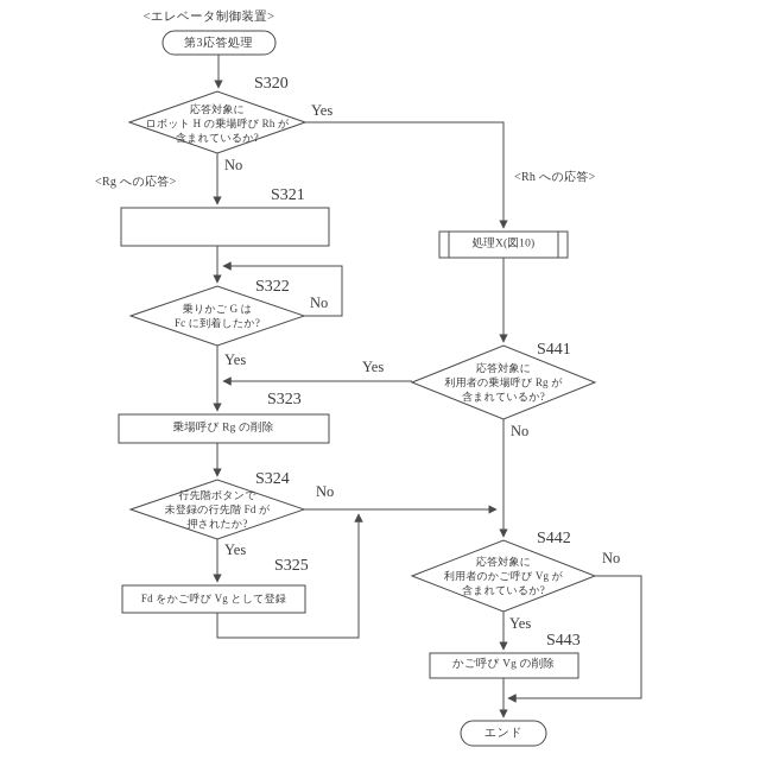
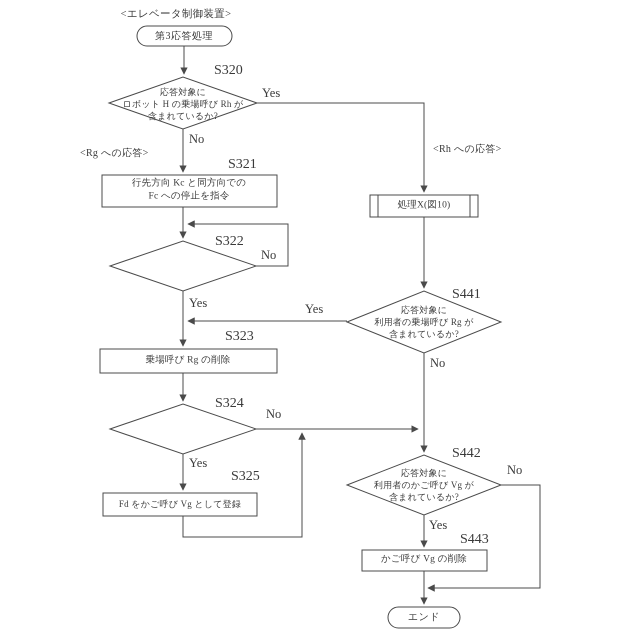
  <エレベータ制御装置>
  <Rg への応答>
  <Rh への応答>
  第3応答処理
  エンド
  応答対象に
  ロボット H の乗場呼び Rh が
  含まれているか?
  S320
+ 行先方向 Kc と同方向での
+ Fc への停止を指令
  S321
- 乗りかご G は
- Fc に到着したか?
  S322
  乗場呼び Rg の削除
  S323
- 行先階ボタンで
- 未登録の行先階 Fd が
- 押されたか?
  S324
  Fd をかご呼び Vg として登録
  S325
  処理X(図10)
  応答対象に
  利用者の乗場呼び Rg が
  含まれているか?
  S441
  応答対象に
  利用者のかご呼び Vg が
  含まれているか?
  S442
  かご呼び Vg の削除
  S443
  Yes
  No
  No
  Yes
  Yes
  No
  No
  Yes
  No
  Yes
